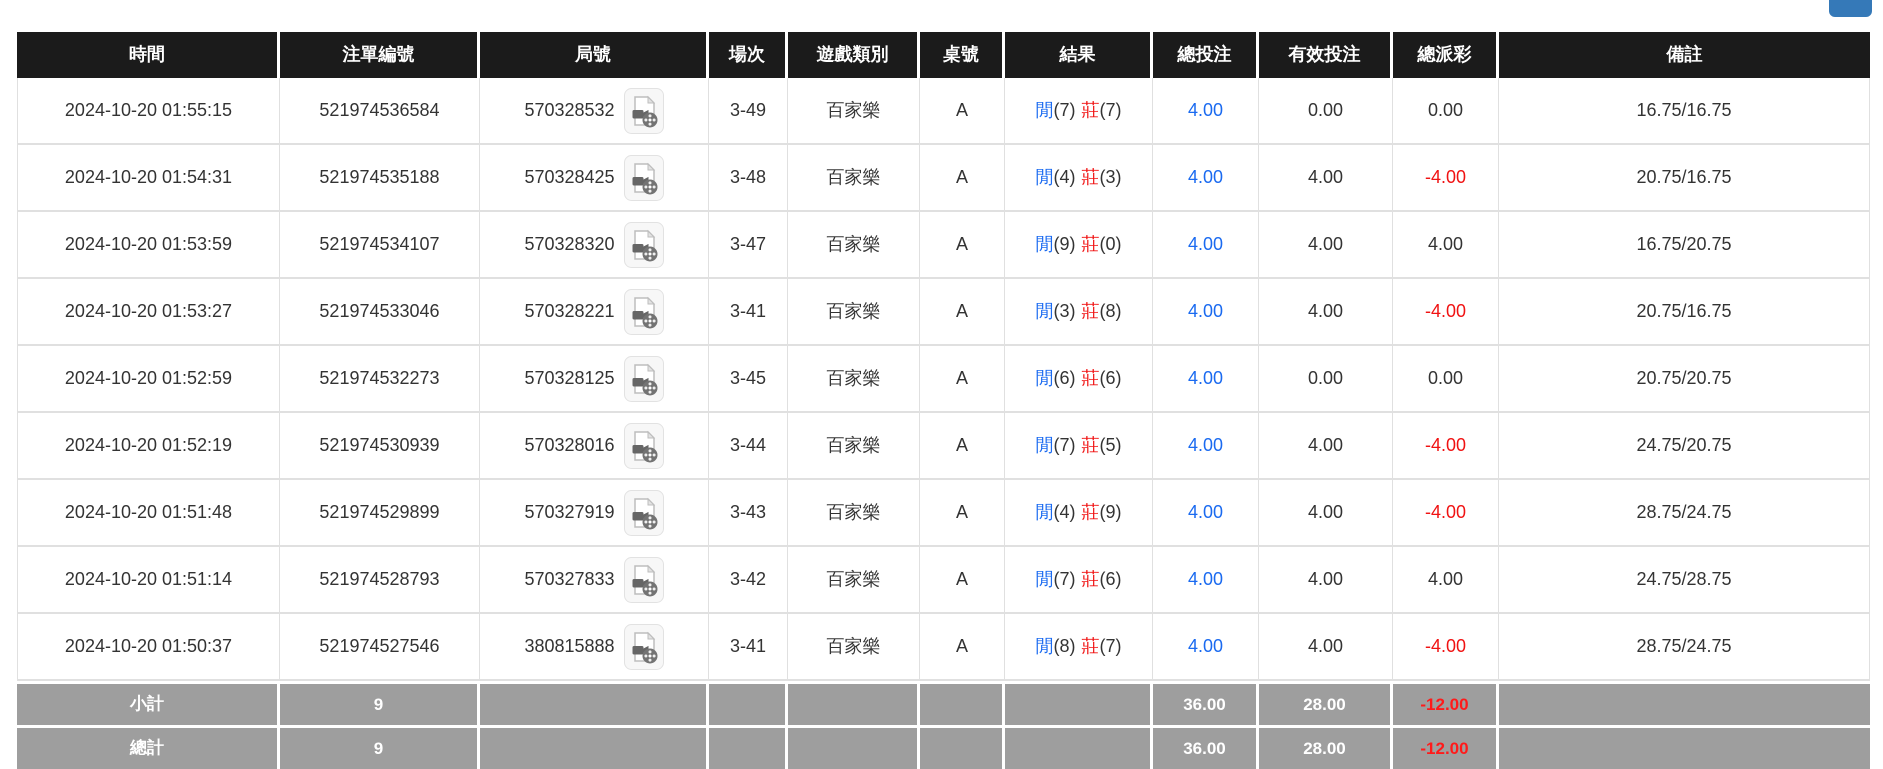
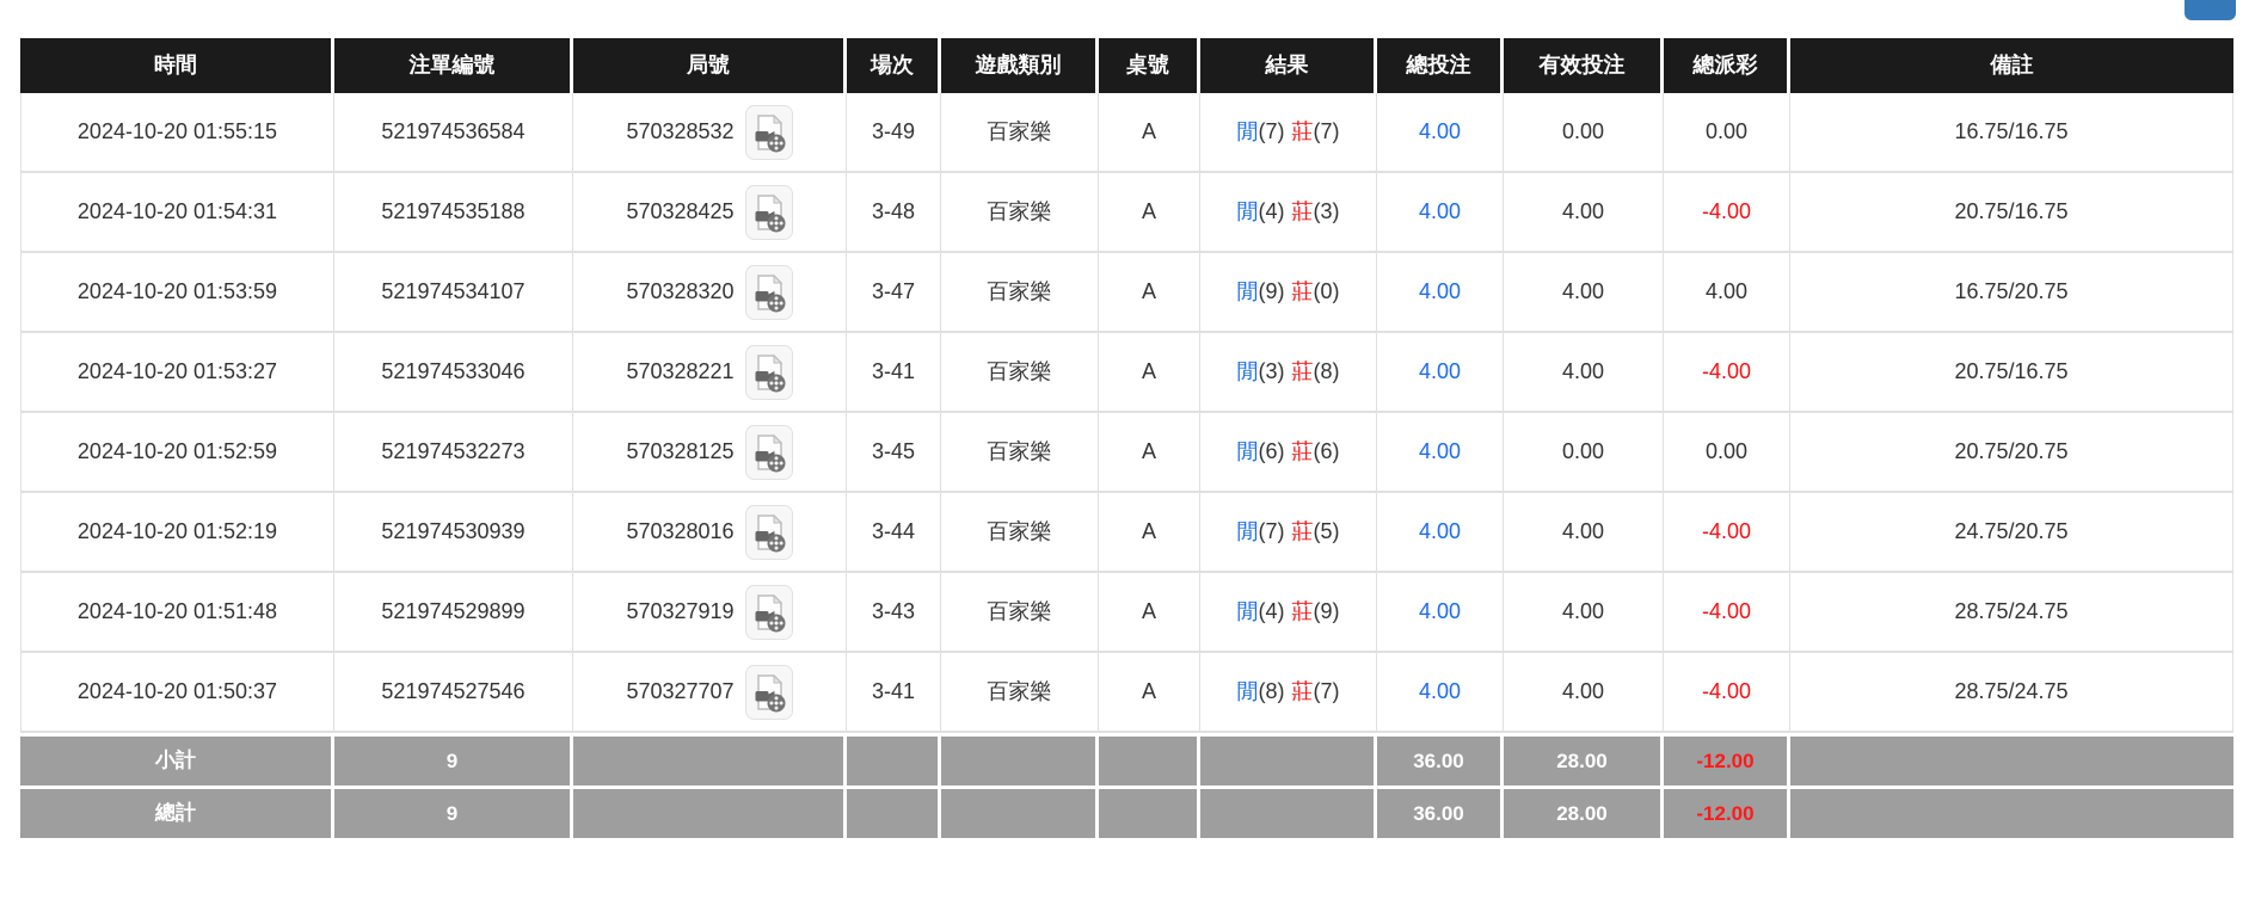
  時間	注單編號	局號	場次	遊戲類別	桌號	結果	總投注	有效投注	總派彩	備註
  2024-10-20 01:55:15	521974536584	570328532	3-49	百家樂	A	閒(7) 莊(7)	4.00	0.00	0.00	16.75/16.75
  2024-10-20 01:54:31	521974535188	570328425	3-48	百家樂	A	閒(4) 莊(3)	4.00	4.00	-4.00	20.75/16.75
  2024-10-20 01:53:59	521974534107	570328320	3-47	百家樂	A	閒(9) 莊(0)	4.00	4.00	4.00	16.75/20.75
  2024-10-20 01:53:27	521974533046	570328221	3-41	百家樂	A	閒(3) 莊(8)	4.00	4.00	-4.00	20.75/16.75
  2024-10-20 01:52:59	521974532273	570328125	3-45	百家樂	A	閒(6) 莊(6)	4.00	0.00	0.00	20.75/20.75
  2024-10-20 01:52:19	521974530939	570328016	3-44	百家樂	A	閒(7) 莊(5)	4.00	4.00	-4.00	24.75/20.75
  2024-10-20 01:51:48	521974529899	570327919	3-43	百家樂	A	閒(4) 莊(9)	4.00	4.00	-4.00	28.75/24.75
- 2024-10-20 01:51:14	521974528793	570327833	3-42	百家樂	A	閒(7) 莊(6)	4.00	4.00	4.00	24.75/28.75
- 2024-10-20 01:50:37	521974527546	380815888	3-41	百家樂	A	閒(8) 莊(7)	4.00	4.00	-4.00	28.75/24.75
+ 2024-10-20 01:50:37	521974527546	570327707	3-41	百家樂	A	閒(8) 莊(7)	4.00	4.00	-4.00	28.75/24.75
  小計	9						36.00	28.00	-12.00
  總計	9						36.00	28.00	-12.00
